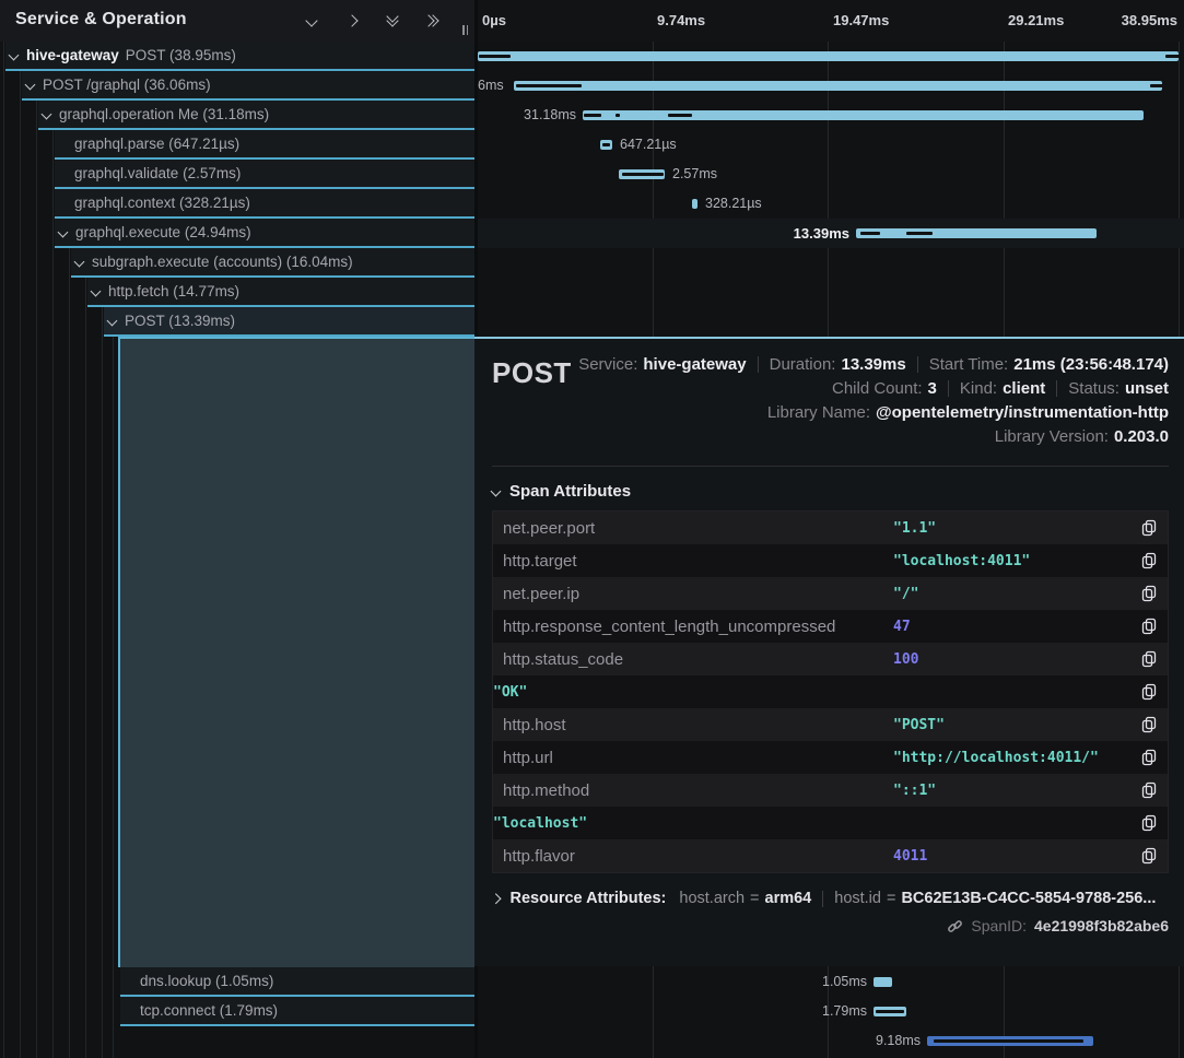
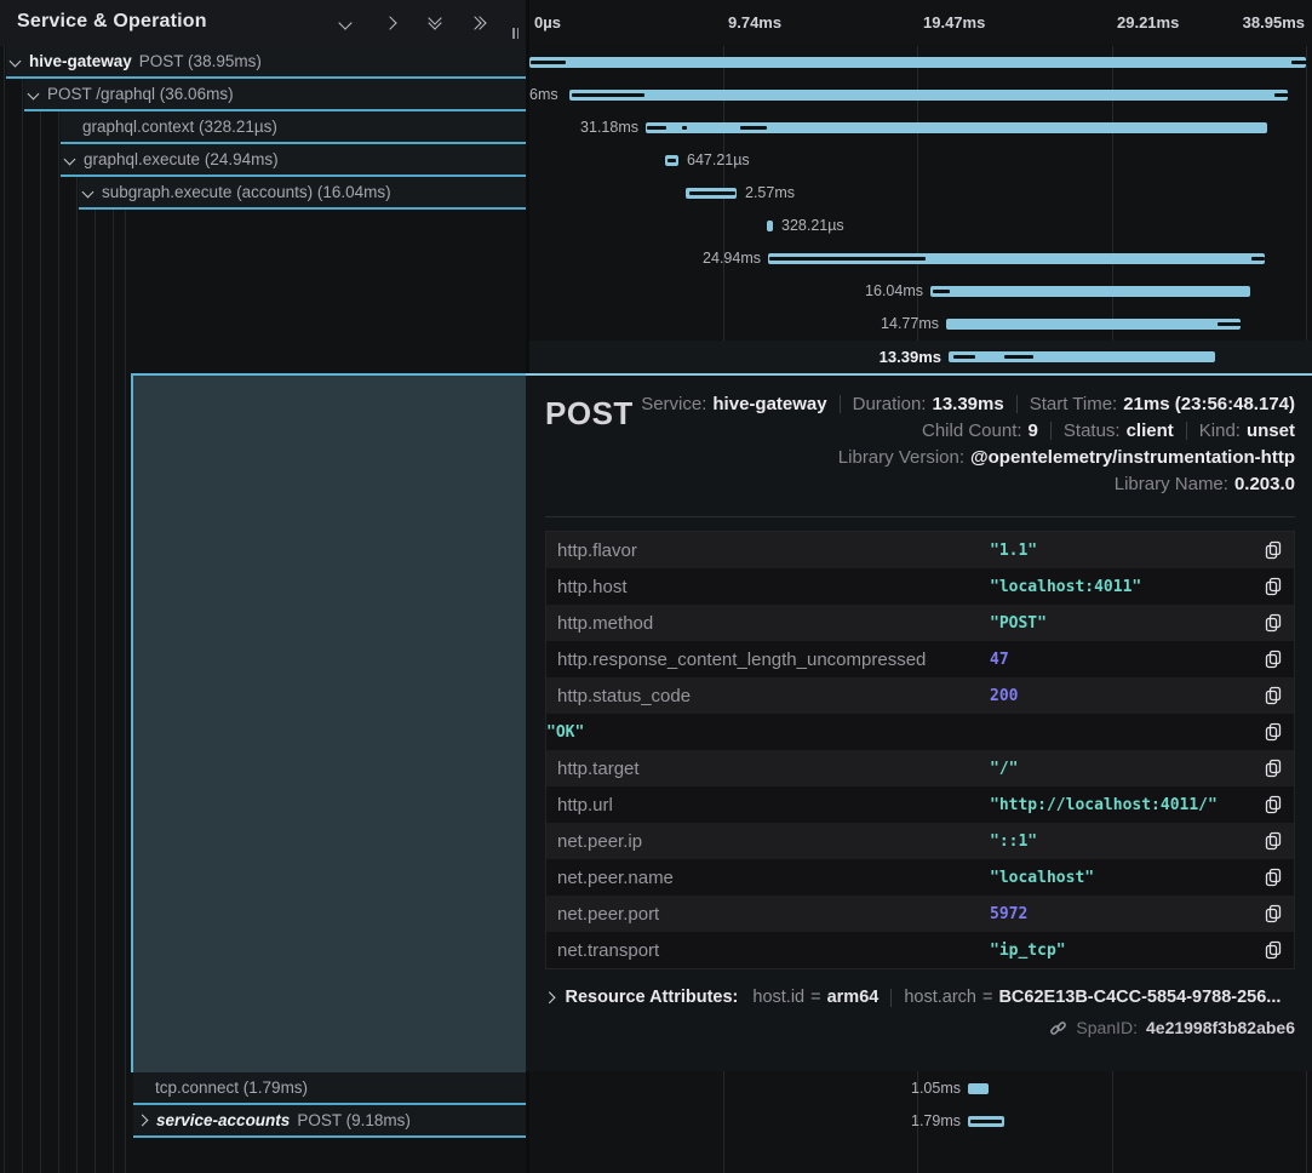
  hive-gateway
  POST (38.95ms)
  POST /graphql (36.06ms)
- graphql.operation Me (31.18ms)
- graphql.parse (647.21µs)
- graphql.validate (2.57ms)
  graphql.context (328.21µs)
  graphql.execute (24.94ms)
  subgraph.execute (accounts) (16.04ms)
- http.fetch (14.77ms)
- POST (13.39ms)
- dns.lookup (1.05ms)
  tcp.connect (1.79ms)
+ service-accounts
+ POST (9.18ms)
  Service & Operation
  0µs
  9.74ms
  19.47ms
  29.21ms
  38.95ms
  6ms
  31.18ms
  647.21µs
  2.57ms
  328.21µs
+ 24.94ms
+ 16.04ms
+ 14.77ms
  13.39ms
  1.05ms
  1.79ms
- 9.18ms
  POST
  Service:
  hive-gateway
  Duration:
  13.39ms
  Start Time:
  21ms (23:56:48.174)
  Child Count:
- 3
+ 9
- Kind:
+ Status:
  client
- Status:
+ Kind:
  unset
- Library Name:
+ Library Version:
  @opentelemetry/instrumentation-http
- Library Version:
+ Library Name:
  0.203.0
- Span Attributes
- net.peer.port
+ http.flavor
  "1.1"
- http.target
+ http.host
  "localhost:4011"
- net.peer.ip
+ http.method
- "/"
+ "POST"
  http.response_content_length_uncompressed
  47
  http.status_code
- 100
+ 200
  "OK"
- http.host
+ http.target
- "POST"
+ "/"
  http.url
  "http://localhost:4011/"
- http.method
+ net.peer.ip
  "::1"
+ net.peer.name
  "localhost"
- http.flavor
+ net.peer.port
- 4011
+ 5972
+ net.transport
+ "ip_tcp"
  Resource Attributes:
- host.arch
+ host.id
  =
  arm64
- host.id
+ host.arch
  =
  BC62E13B-C4CC-5854-9788-256...
  SpanID:
  4e21998f3b82abe6
